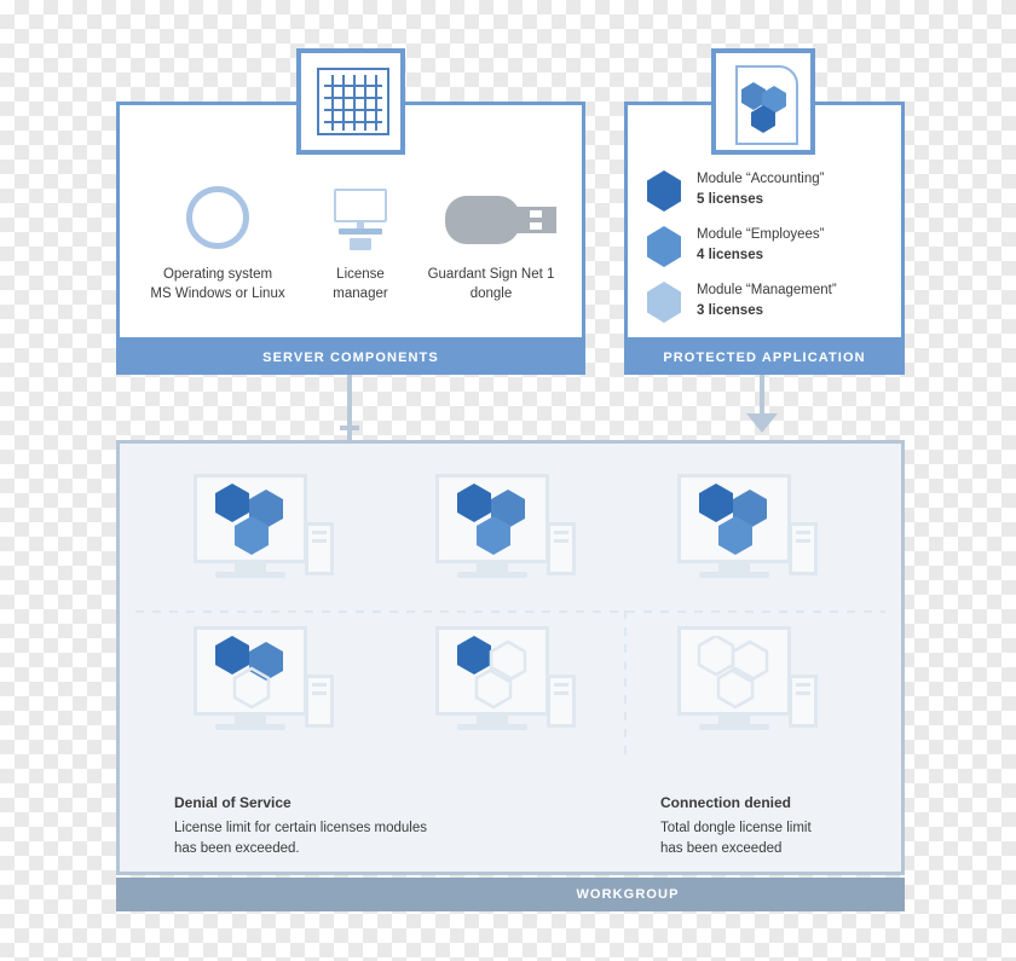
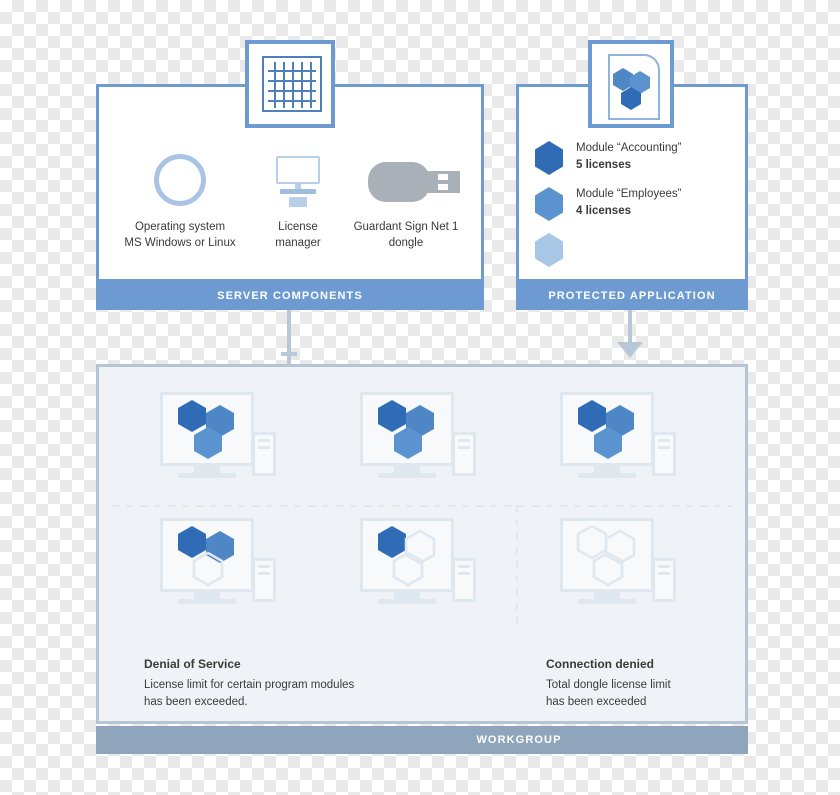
  Operating system
  MS Windows or Linux
  License
  manager
  Guardant Sign Net 1
  dongle
  SERVER COMPONENTS
  Module “Accounting”
  5 licenses
  Module “Employees”
  4 licenses
- Module “Management”
- 3 licenses
  PROTECTED APPLICATION
  Denial of Service
- License limit for certain licenses modules
+ License limit for certain program modules
  has been exceeded.
  Connection denied
  Total dongle license limit
  has been exceeded
  WORKGROUP
